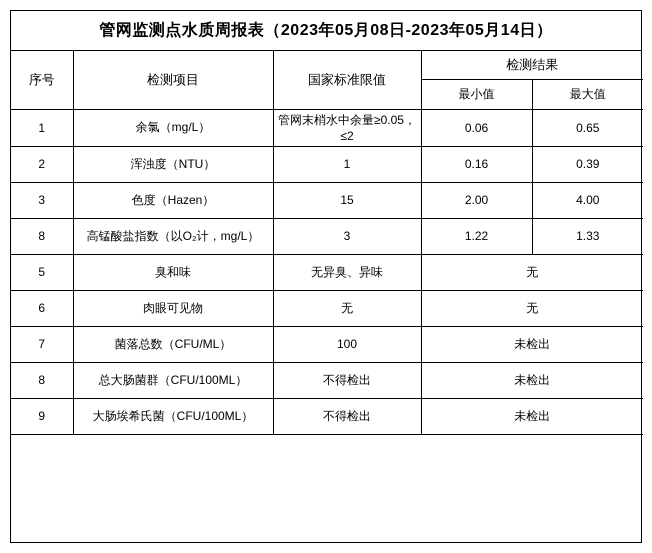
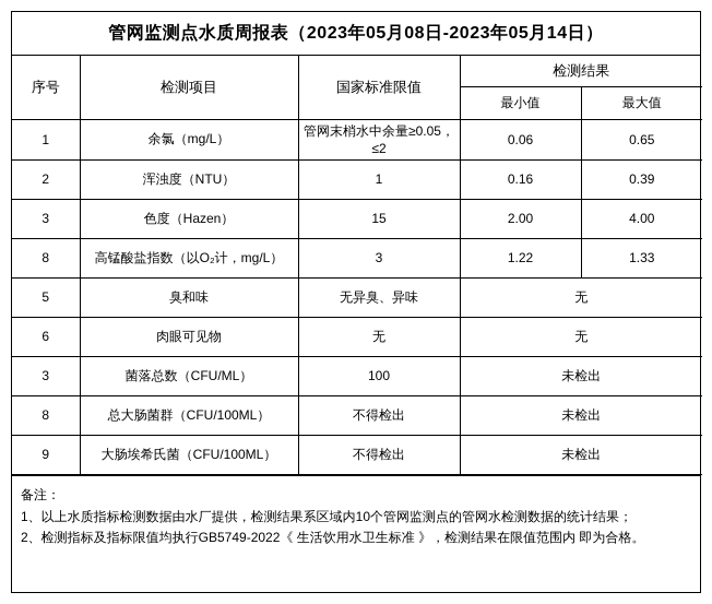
  管网监测点水质周报表（2023年05月08日-2023年05月14日）
  序号	检测项目	国家标准限值	检测结果
  最小值	最大值
  1	余氯（mg/L）	管网末梢水中余量≥0.05，≤2	0.06	0.65
  2	浑浊度（NTU）	1	0.16	0.39
  3	色度（Hazen）	15	2.00	4.00
  8	高锰酸盐指数（以O₂计，mg/L）	3	1.22	1.33
  5	臭和味	无异臭、异味	无
  6	肉眼可见物	无	无
- 7	菌落总数（CFU/ML）	100	未检出
+ 3	菌落总数（CFU/ML）	100	未检出
  8	总大肠菌群（CFU/100ML）	不得检出	未检出
  9	大肠埃希氏菌（CFU/100ML）	不得检出	未检出
+ 备注：
+ 1、以上水质指标检测数据由水厂提供，检测结果系区域内10个管网监测点的管网水检测数据的统计结果；
+ 2、检测指标及指标限值均执行GB5749-2022《 生活饮用水卫生标准 》，检测结果在限值范围内 即为合格。
